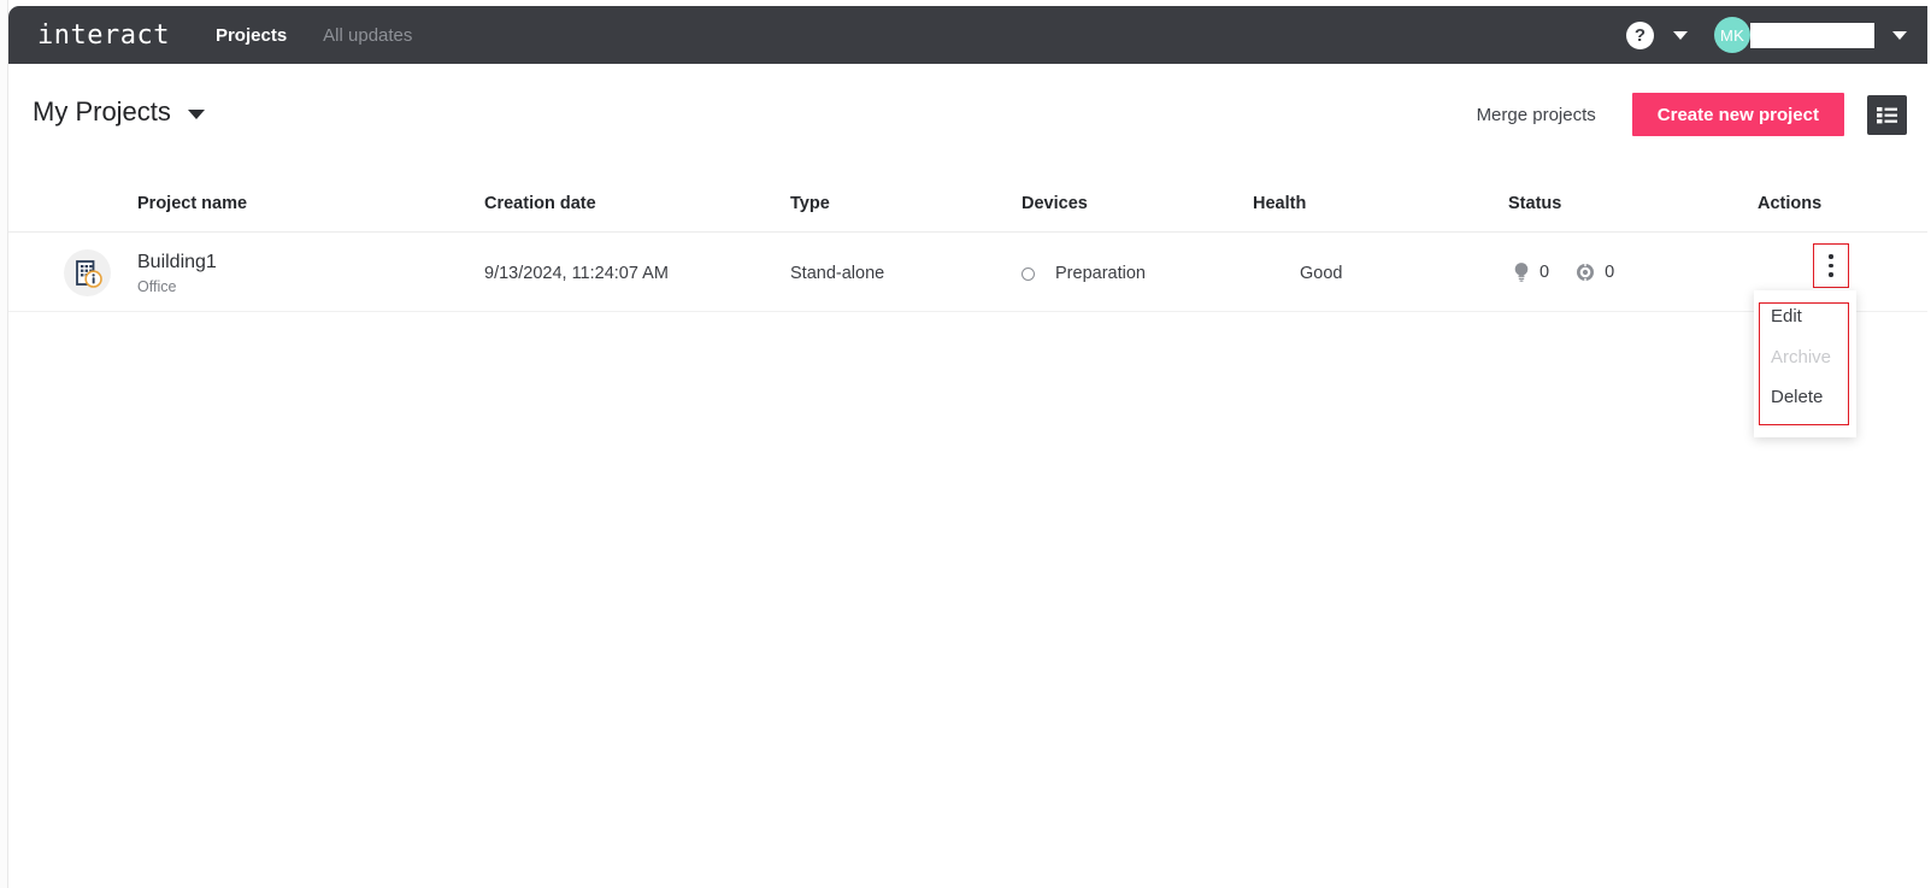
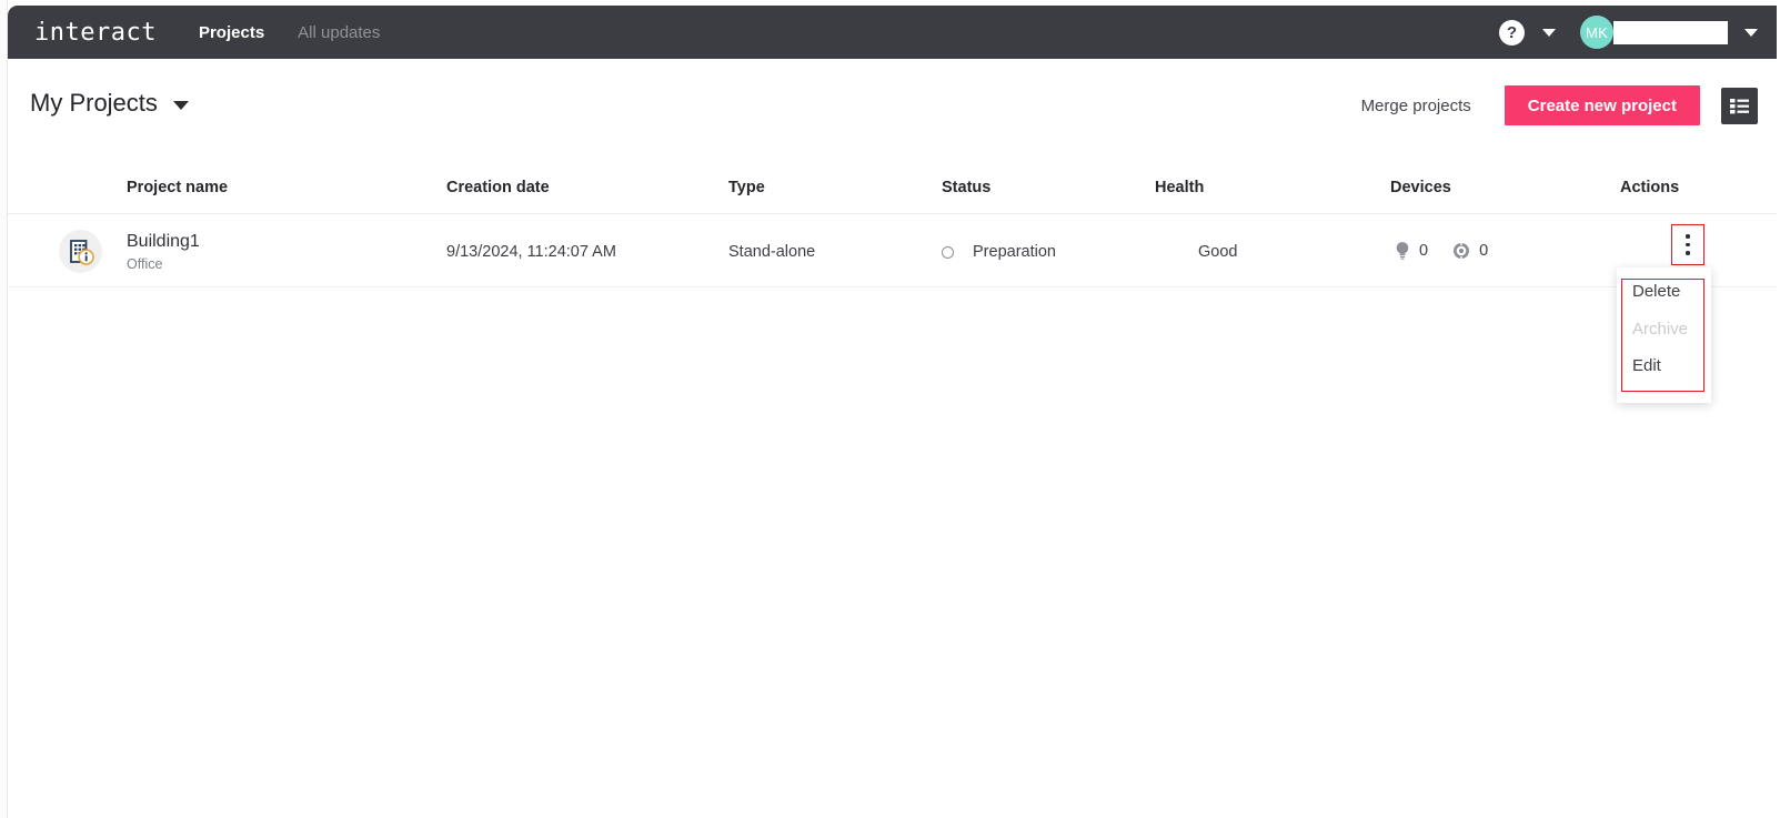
  interact
  Projects
  All updates
  ?
  MK
  My Projects
  Merge projects
  Create new project
  Project name
  Creation date
  Type
- Devices
+ Status
  Health
- Status
+ Devices
  Actions
  Building1
  Office
  9/13/2024, 11:24:07 AM
  Stand-alone
  Preparation
  Good
  0
  0
- Edit
+ Delete
  Archive
- Delete
+ Edit
